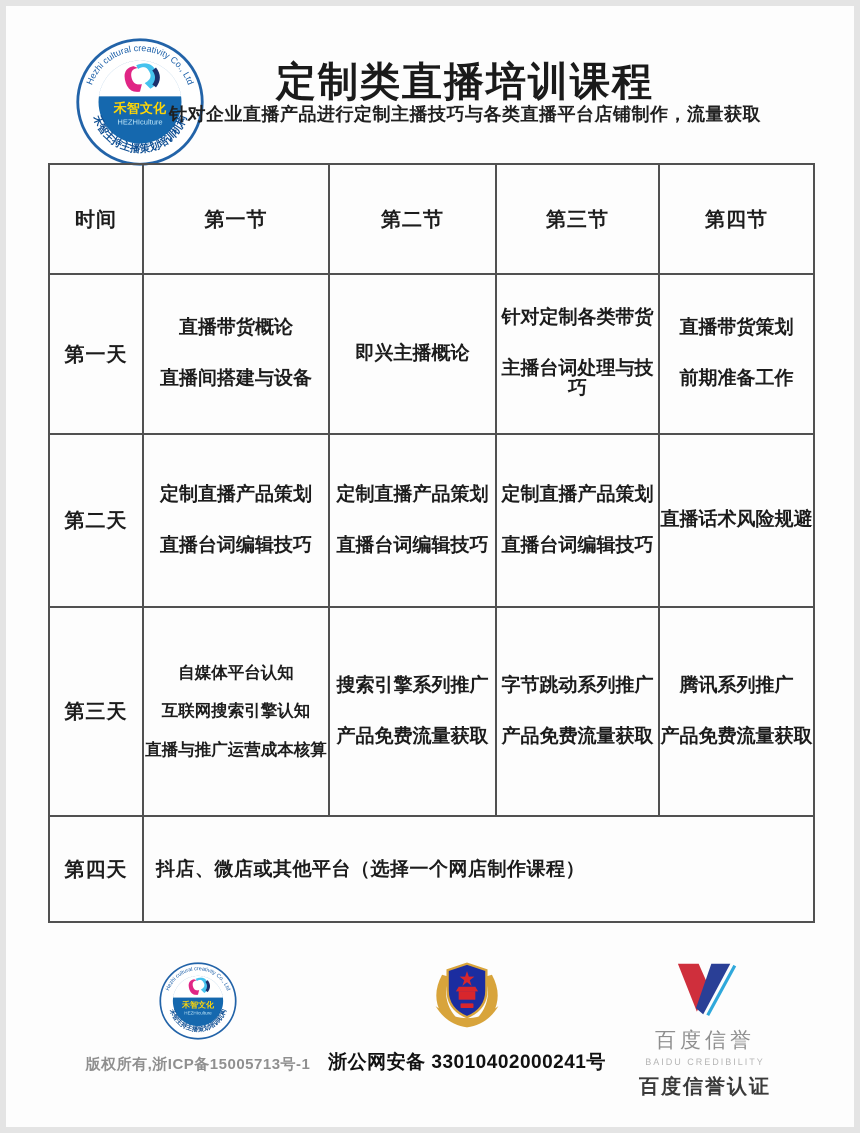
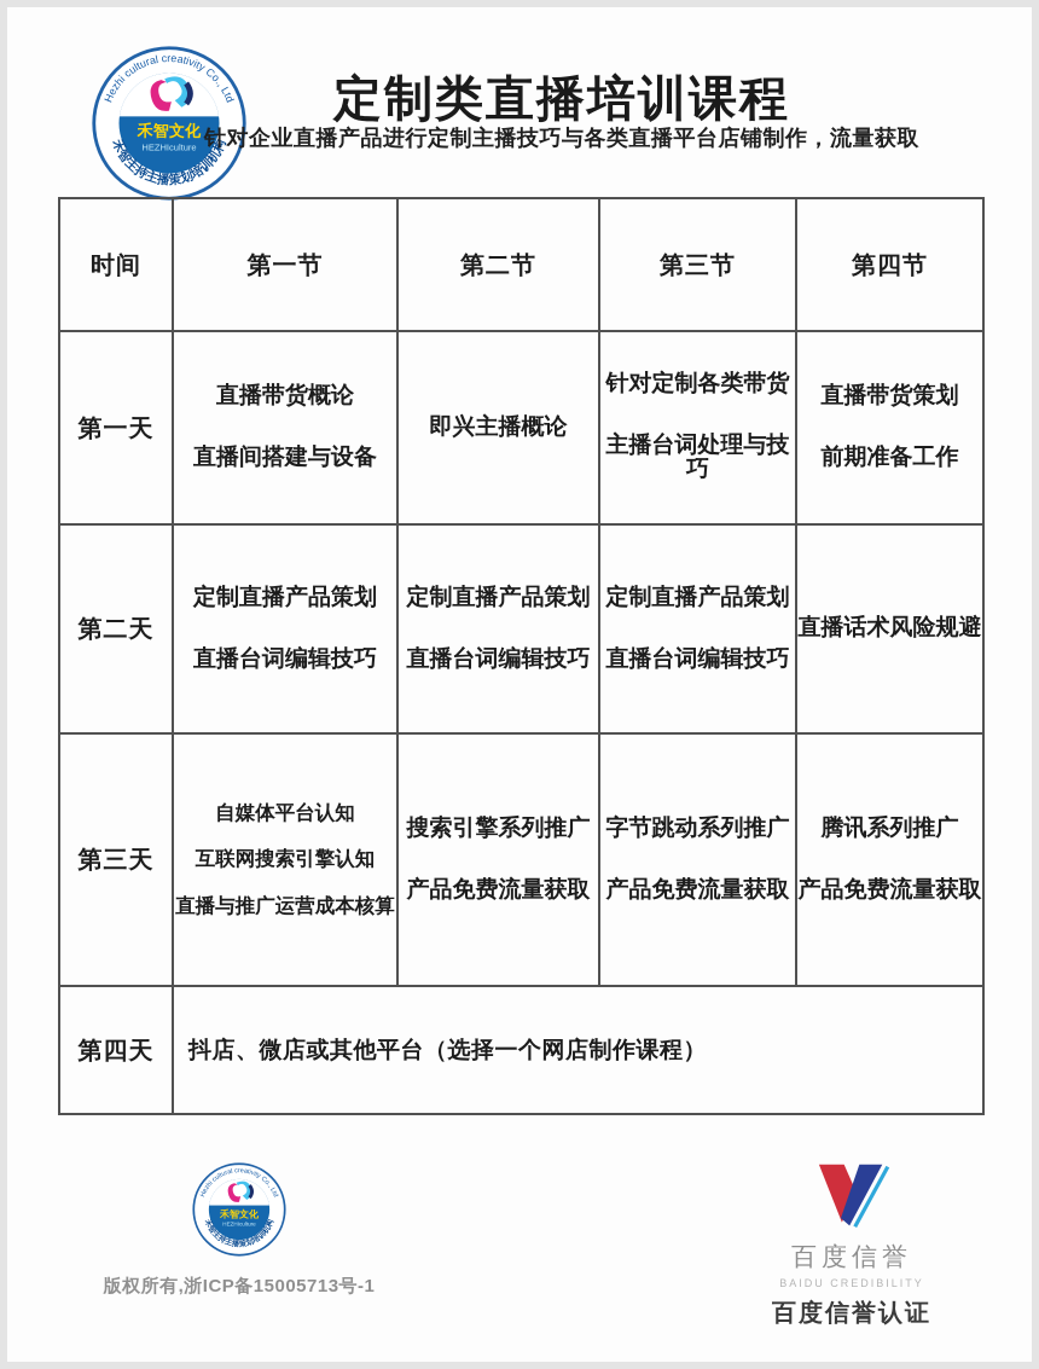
  定制类直播培训课程
  针对企业直播产品进行定制主播技巧与各类直播平台店铺制作，流量获取
  时间	第一节	第二节	第三节	第四节
  第一天	直播带货概论 直播间搭建与设备	即兴主播概论	针对定制各类带货 主播台词处理与技巧	直播带货策划 前期准备工作
  第二天	定制直播产品策划 直播台词编辑技巧	定制直播产品策划 直播台词编辑技巧	定制直播产品策划 直播台词编辑技巧	直播话术风险规避
  第三天	自媒体平台认知 互联网搜索引擎认知 直播与推广运营成本核算	搜索引擎系列推广 产品免费流量获取	字节跳动系列推广 产品免费流量获取	腾讯系列推广 产品免费流量获取
  第四天	抖店、微店或其他平台（选择一个网店制作课程）
  版权所有,浙ICP备15005713号-1
- 浙公网安备 33010402000241号
  百度信誉
  BAIDU CREDIBILITY
  百度信誉认证
